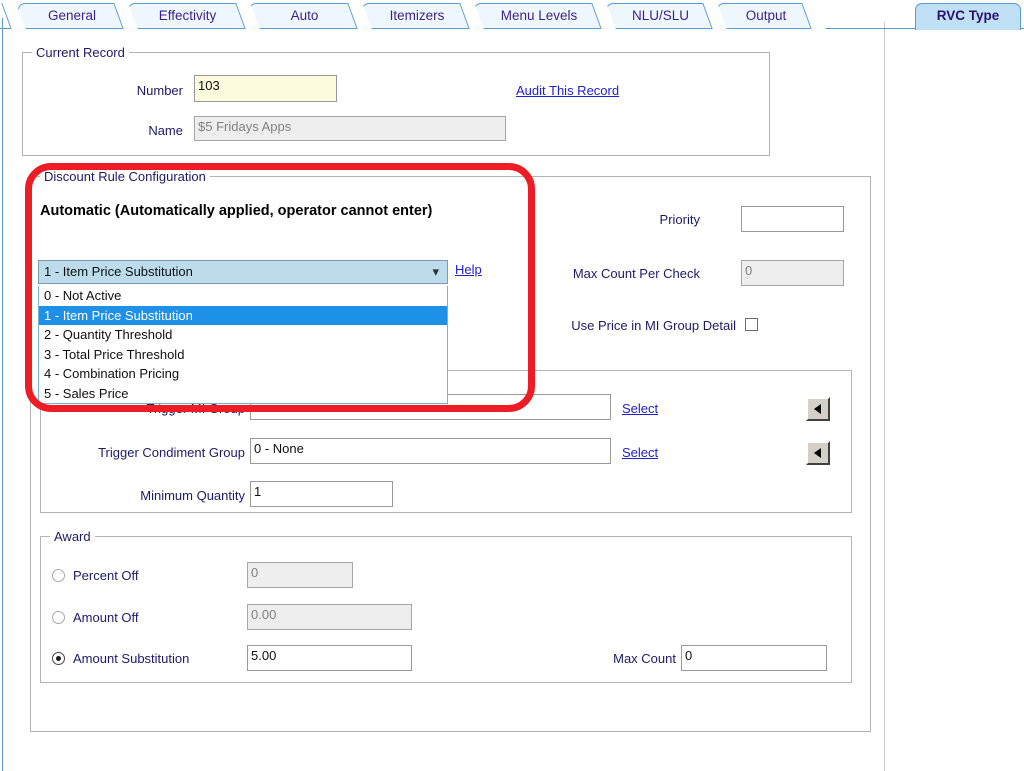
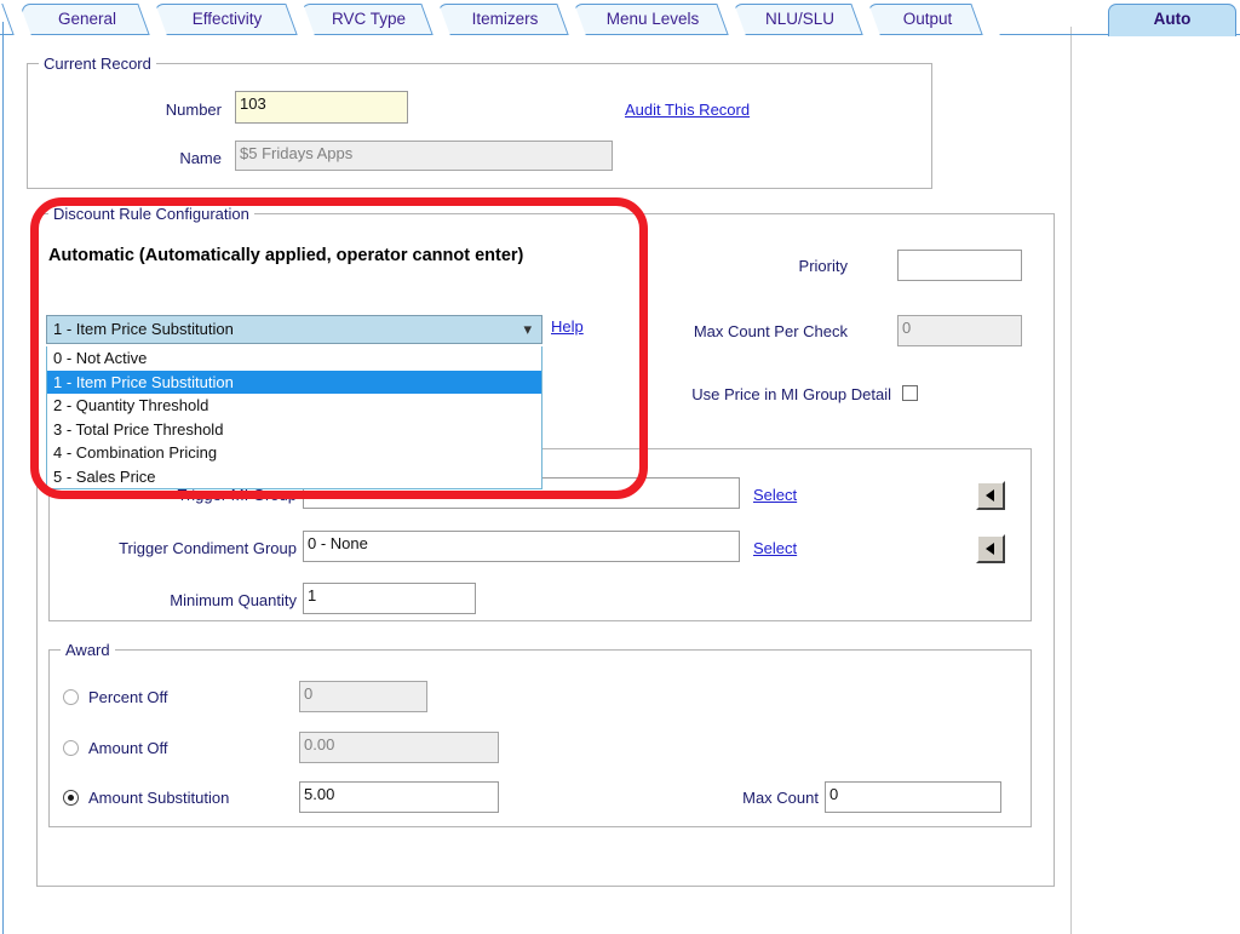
  General
  Effectivity
- Auto
+ RVC Type
  Itemizers
  Menu Levels
  NLU/SLU
  Output
- RVC Type
+ Auto
  Current Record
  Number
  103
  Audit This Record
  Name
  $5 Fridays Apps
  Discount Rule Configuration
  Automatic (Automatically applied, operator cannot enter)
  Priority
  Max Count Per Check
  0
  Use Price in MI Group Detail
  1 - Item Price Substitution
  ▾
  0 - Not Active
  1 - Item Price Substitution
  2 - Quantity Threshold
  3 - Total Price Threshold
  4 - Combination Pricing
  5 - Sales Price
  Help
  Trigger MI Group
  Select
  Trigger Condiment Group
  0 - None
  Select
  Minimum Quantity
  1
  Award
  Percent Off
  0
  Amount Off
  0.00
  Amount Substitution
  5.00
  Max Count
  0
